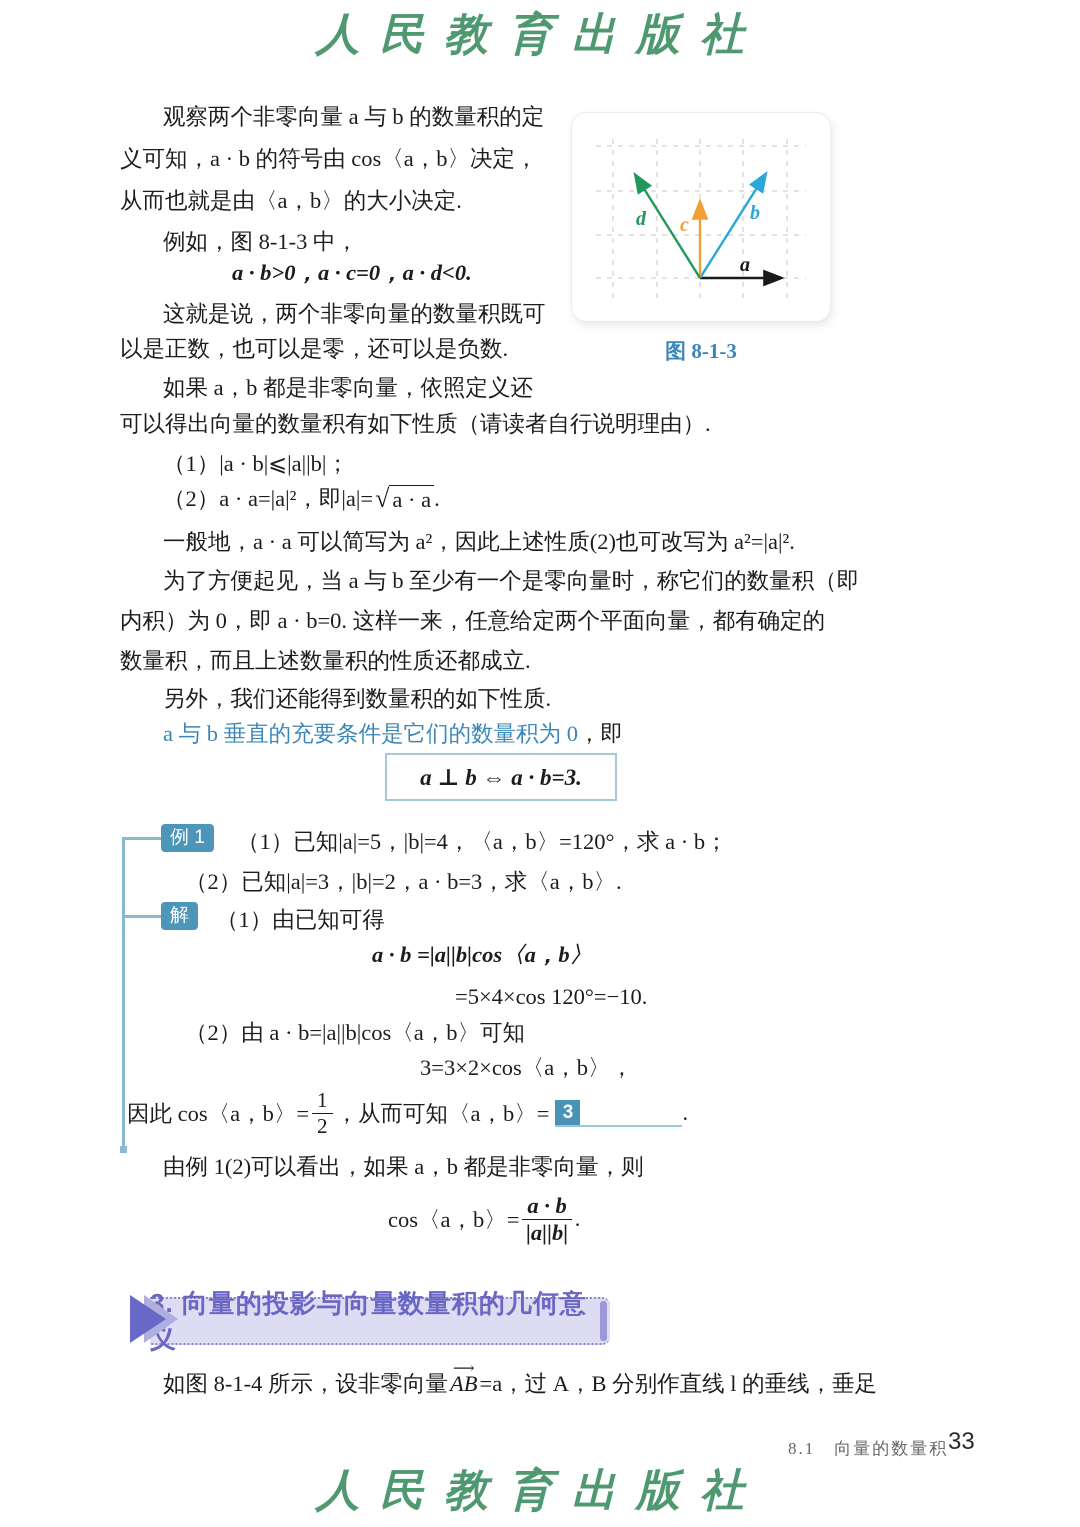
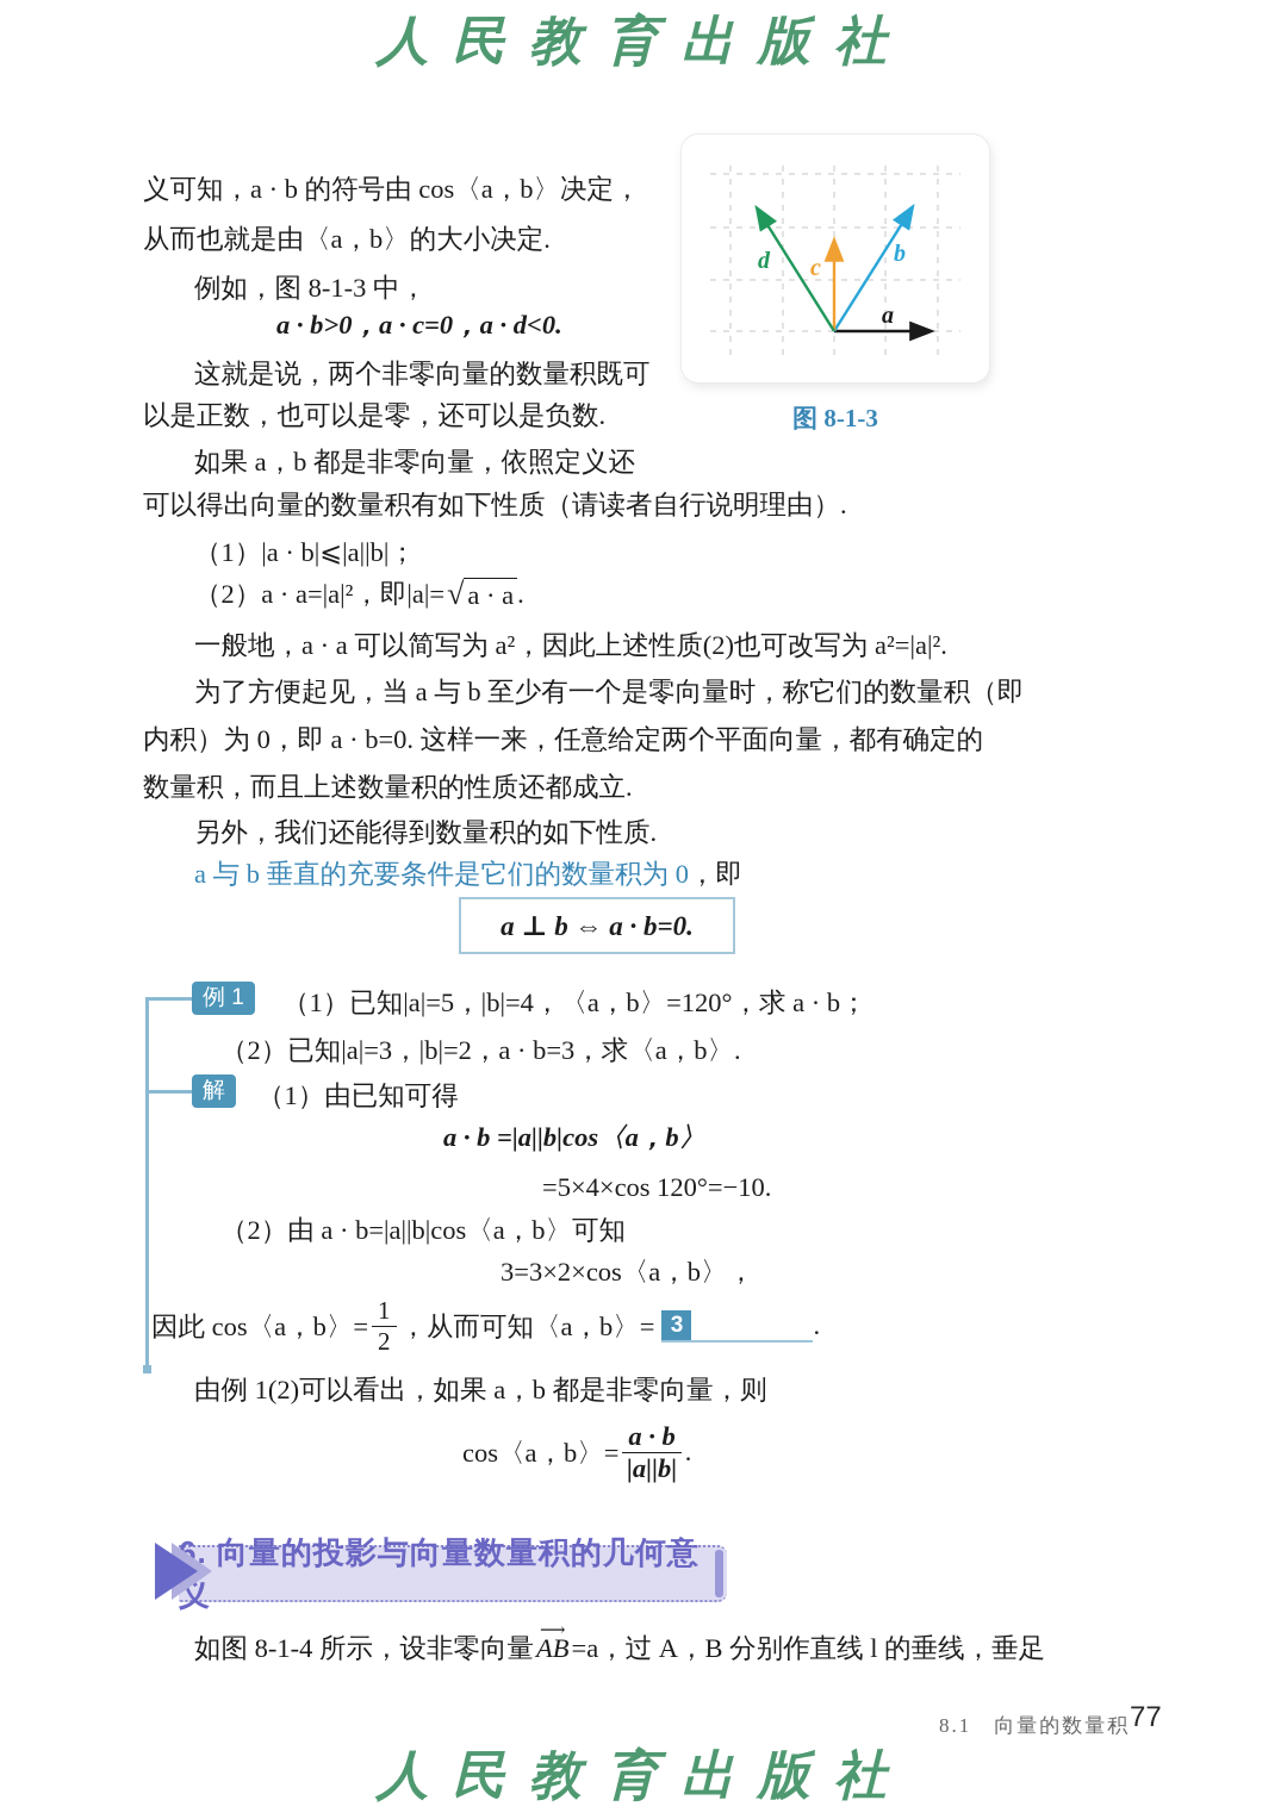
  人民教育出版社
  a
  b
  c
  d
  图 8-1-3
- 观察两个非零向量 a 与 b 的数量积的定
  义可知，a · b 的符号由 cos〈a，b〉决定，
  从而也就是由〈a，b〉的大小决定.
  例如，图 8-1-3 中，
  a · b>0，a · c=0，a · d<0.
  这就是说，两个非零向量的数量积既可
  以是正数，也可以是零，还可以是负数.
  如果 a，b 都是非零向量，依照定义还
  可以得出向量的数量积有如下性质（请读者自行说明理由）.
  （1）|a · b|⩽|a||b|；
  （2）a · a=|a|²，即|a|=
  √
  a · a
  .
  一般地，a · a 可以简写为 a²，因此上述性质(2)也可改写为 a²=|a|².
  为了方便起见，当 a 与 b 至少有一个是零向量时，称它们的数量积（即
  内积）为 0，即 a · b=0. 这样一来，任意给定两个平面向量，都有确定的
  数量积，而且上述数量积的性质还都成立.
  另外，我们还能得到数量积的如下性质.
  a 与 b 垂直的充要条件是它们的数量积为 0，即
- a ⊥ b ⇔ a · b=3.
+ a ⊥ b ⇔ a · b=0.
  例 1
  （1）已知|a|=5，|b|=4，〈a，b〉=120°，求 a · b；
  （2）已知|a|=3，|b|=2，a · b=3，求〈a，b〉.
  解
  （1）由已知可得
  a · b =|a||b|cos〈a，b〉
  =5×4×cos 120°=−10.
  （2）由 a · b=|a||b|cos〈a，b〉可知
  3=3×2×cos〈a，b〉，
  因此 cos〈a，b〉=
  1
  2
  ，从而可知〈a，b〉=
  3
  .
  由例 1(2)可以看出，如果 a，b 都是非零向量，则
  cos〈a，b〉=
  a · b
  |a||b|
  .
- 3. 向量的投影与向量数量积的几何意义
+ 6. 向量的投影与向量数量积的几何意义
  如图 8-1-4 所示，设非零向量
  ⟶
  AB
  =a，过 A，B 分别作直线 l 的垂线，垂足
  8.1 向量的数量积
- 33
+ 77
  人民教育出版社
